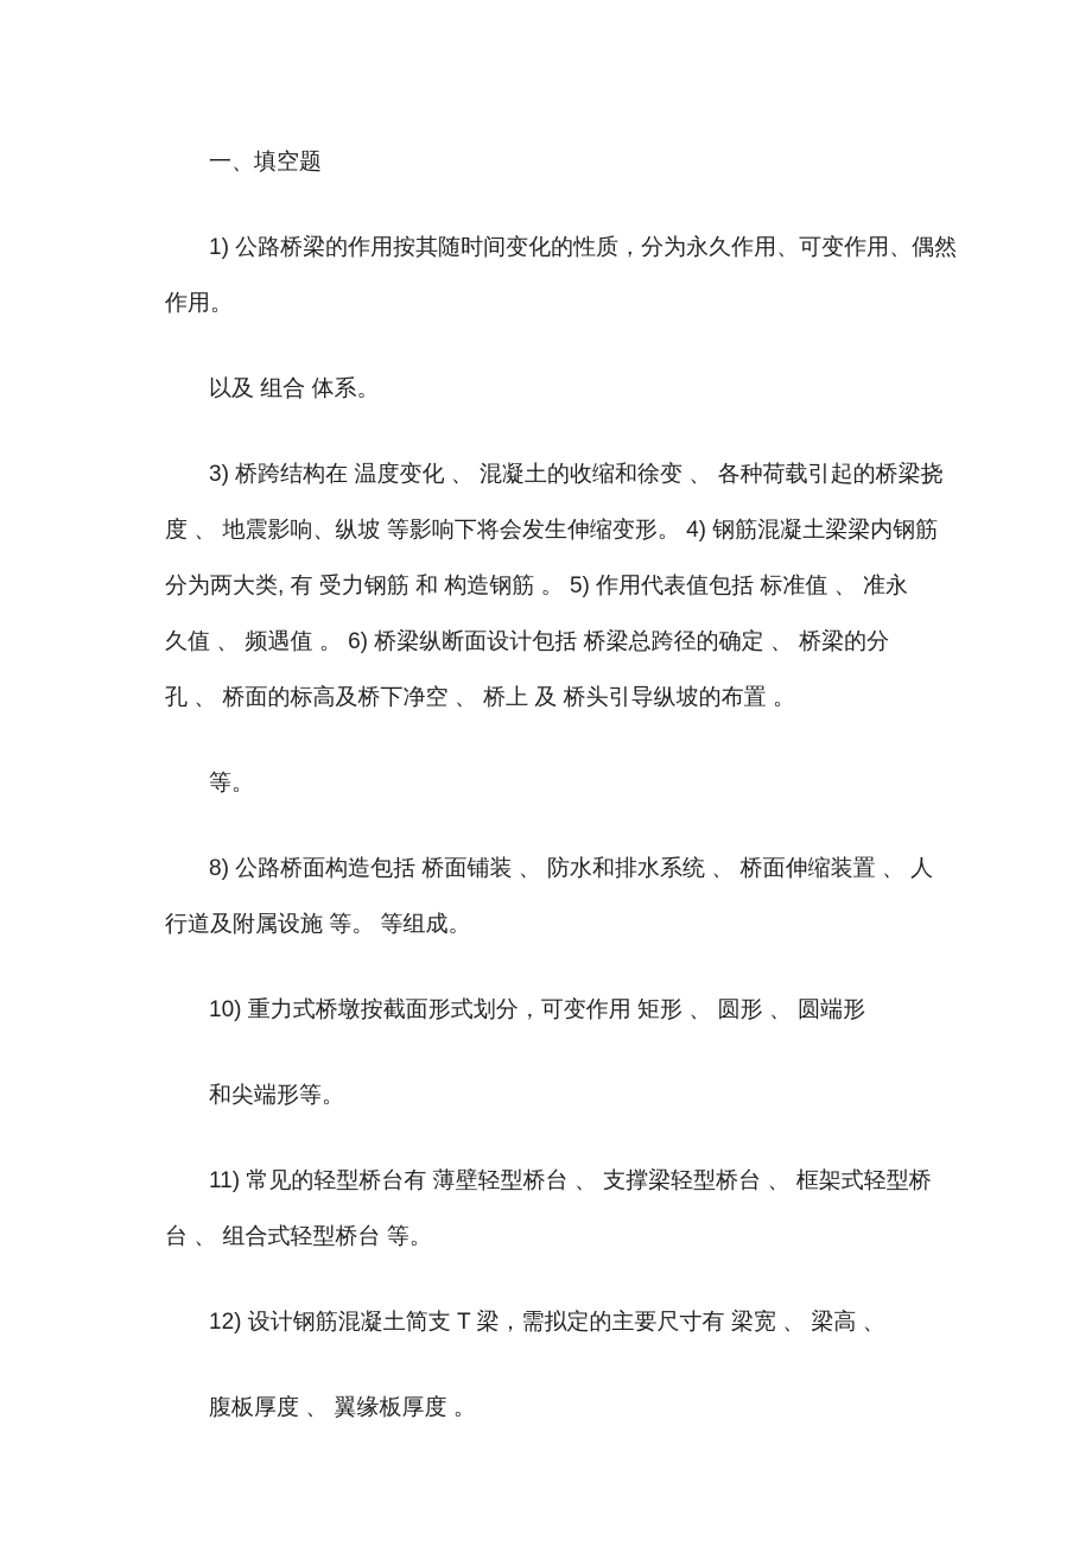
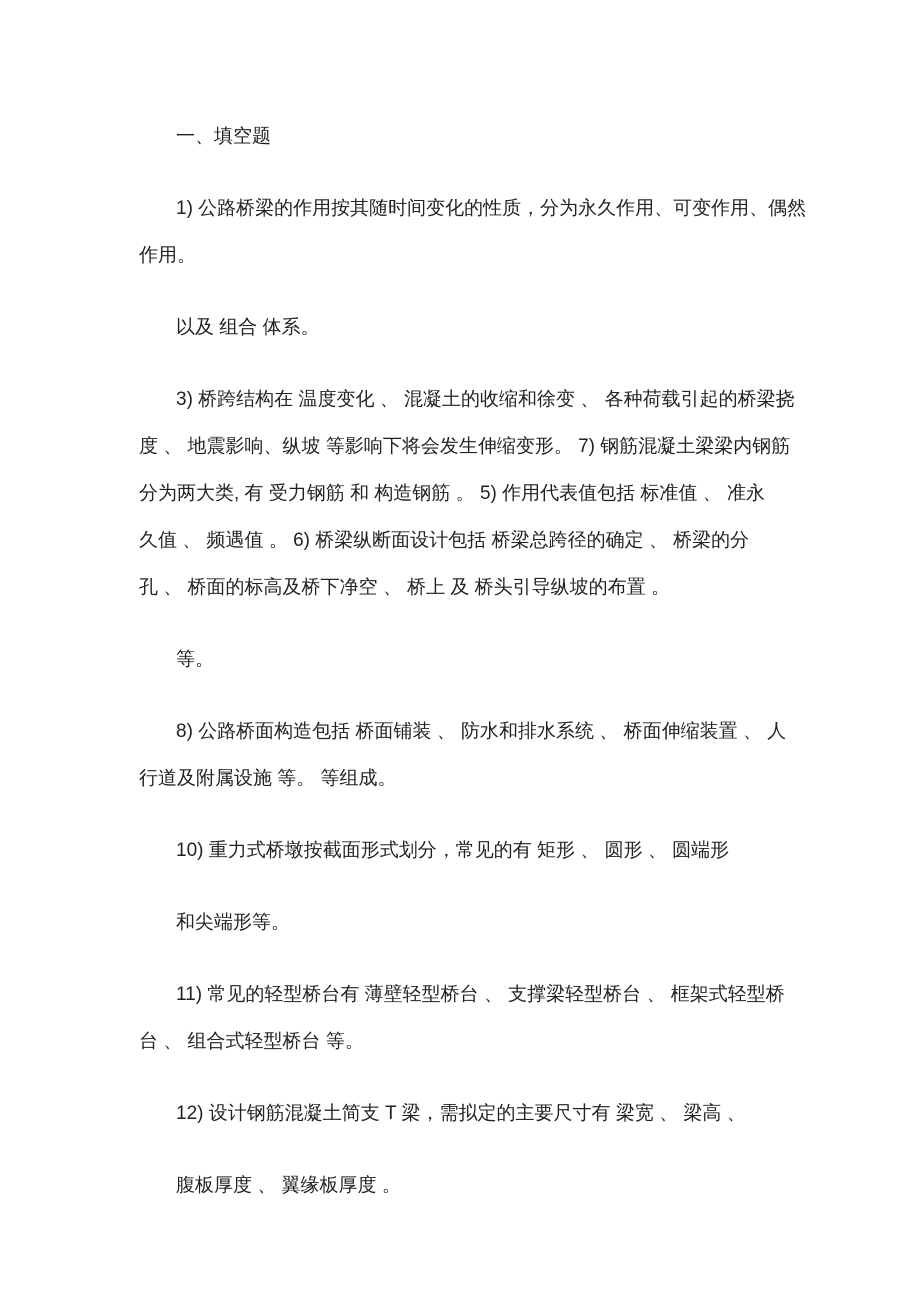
  一、填空题
  1) 公路桥梁的作用按其随时间变化的性质，分为永久作用、可变作用、偶然
  作用。
  以及 组合 体系。
  3) 桥跨结构在 温度变化 、 混凝土的收缩和徐变 、 各种荷载引起的桥梁挠
- 度 、 地震影响、纵坡 等影响下将会发生伸缩变形。 4) 钢筋混凝土梁梁内钢筋
+ 度 、 地震影响、纵坡 等影响下将会发生伸缩变形。 7) 钢筋混凝土梁梁内钢筋
  分为两大类, 有 受力钢筋 和 构造钢筋 。 5) 作用代表值包括 标准值 、 准永
  久值 、 频遇值 。 6) 桥梁纵断面设计包括 桥梁总跨径的确定 、 桥梁的分
  孔 、 桥面的标高及桥下净空 、 桥上 及 桥头引导纵坡的布置 。
  等。
  8) 公路桥面构造包括 桥面铺装 、 防水和排水系统 、 桥面伸缩装置 、 人
  行道及附属设施 等。 等组成。
- 10) 重力式桥墩按截面形式划分，可变作用 矩形 、 圆形 、 圆端形
+ 10) 重力式桥墩按截面形式划分，常见的有 矩形 、 圆形 、 圆端形
  和尖端形等。
  11) 常见的轻型桥台有 薄壁轻型桥台 、 支撑梁轻型桥台 、 框架式轻型桥
  台 、 组合式轻型桥台 等。
  12) 设计钢筋混凝土简支 T 梁，需拟定的主要尺寸有 梁宽 、 梁高 、
  腹板厚度 、 翼缘板厚度 。
